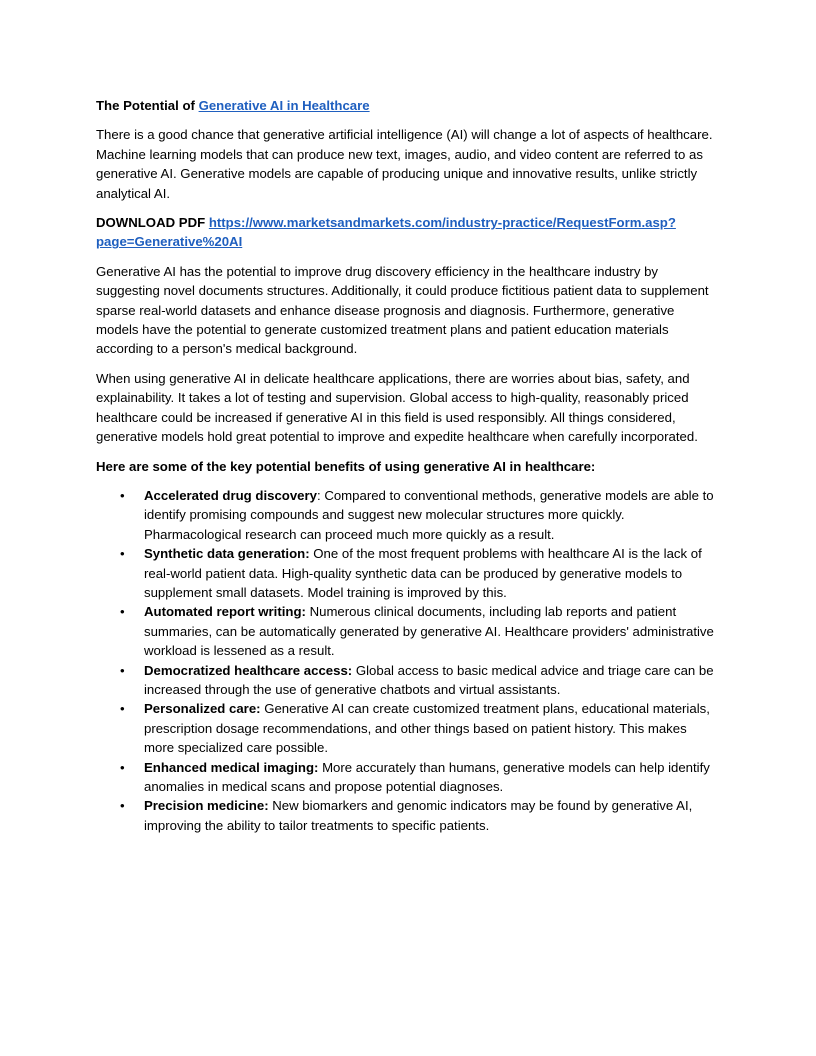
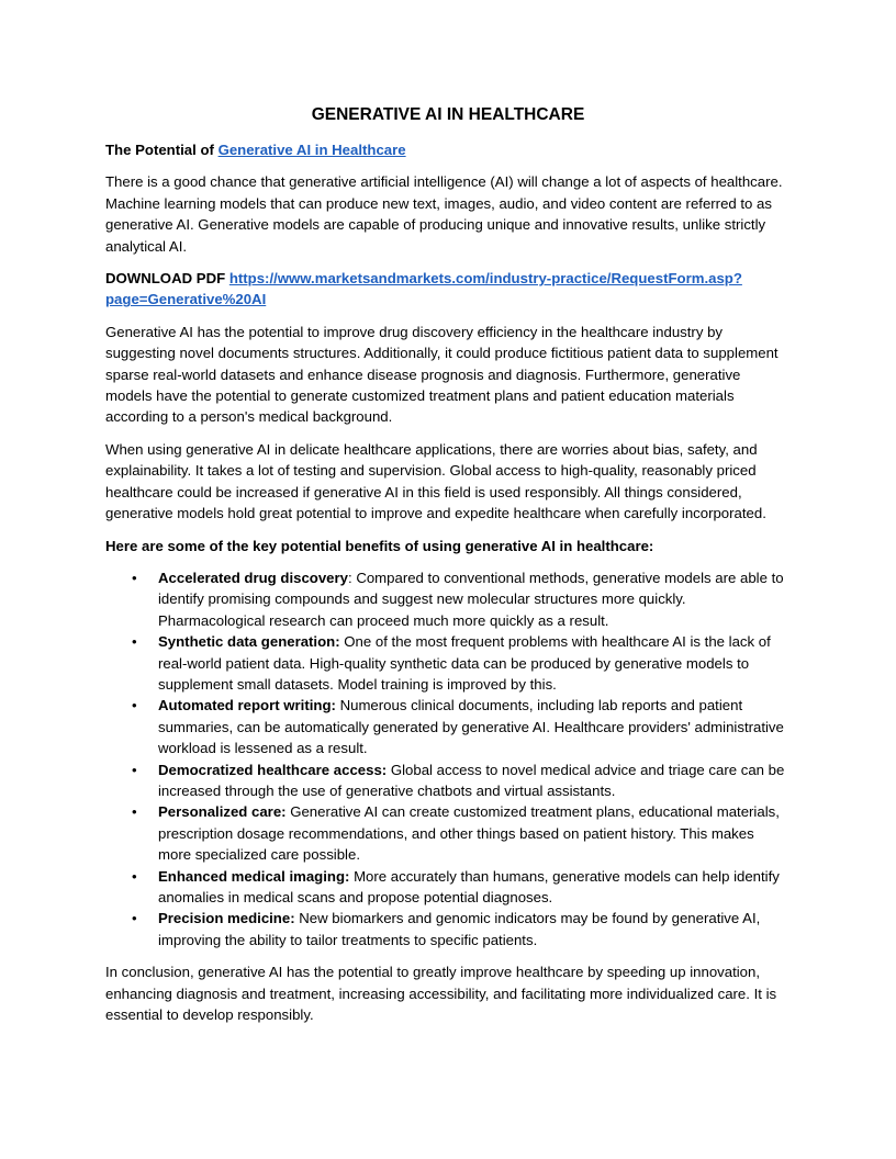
+ GENERATIVE AI IN HEALTHCARE
  The Potential of Generative AI in Healthcare
  There is a good chance that generative artificial intelligence (AI) will change a lot of aspects of healthcare. Machine learning models that can produce new text, images, audio, and video content are referred to as generative AI. Generative models are capable of producing unique and innovative results, unlike strictly analytical AI.
  DOWNLOAD PDF https://www.marketsandmarkets.com/industry-practice/RequestForm.asp?page=Generative%20AI
  Generative AI has the potential to improve drug discovery efficiency in the healthcare industry by suggesting novel documents structures. Additionally, it could produce fictitious patient data to supplement sparse real-world datasets and enhance disease prognosis and diagnosis. Furthermore, generative models have the potential to generate customized treatment plans and patient education materials according to a person's medical background.
  When using generative AI in delicate healthcare applications, there are worries about bias, safety, and explainability. It takes a lot of testing and supervision. Global access to high-quality, reasonably priced healthcare could be increased if generative AI in this field is used responsibly. All things considered, generative models hold great potential to improve and expedite healthcare when carefully incorporated.
  Here are some of the key potential benefits of using generative AI in healthcare:
  •
  Accelerated drug discovery: Compared to conventional methods, generative models are able to identify promising compounds and suggest new molecular structures more quickly. Pharmacological research can proceed much more quickly as a result.
  •
  Synthetic data generation: One of the most frequent problems with healthcare AI is the lack of real-world patient data. High-quality synthetic data can be produced by generative models to supplement small datasets. Model training is improved by this.
  •
  Automated report writing: Numerous clinical documents, including lab reports and patient summaries, can be automatically generated by generative AI. Healthcare providers' administrative workload is lessened as a result.
  •
- Democratized healthcare access: Global access to basic medical advice and triage care can be increased through the use of generative chatbots and virtual assistants.
+ Democratized healthcare access: Global access to novel medical advice and triage care can be increased through the use of generative chatbots and virtual assistants.
  •
  Personalized care: Generative AI can create customized treatment plans, educational materials, prescription dosage recommendations, and other things based on patient history. This makes more specialized care possible.
  •
  Enhanced medical imaging: More accurately than humans, generative models can help identify anomalies in medical scans and propose potential diagnoses.
  •
  Precision medicine: New biomarkers and genomic indicators may be found by generative AI, improving the ability to tailor treatments to specific patients.
+ In conclusion, generative AI has the potential to greatly improve healthcare by speeding up innovation, enhancing diagnosis and treatment, increasing accessibility, and facilitating more individualized care. It is essential to develop responsibly.
